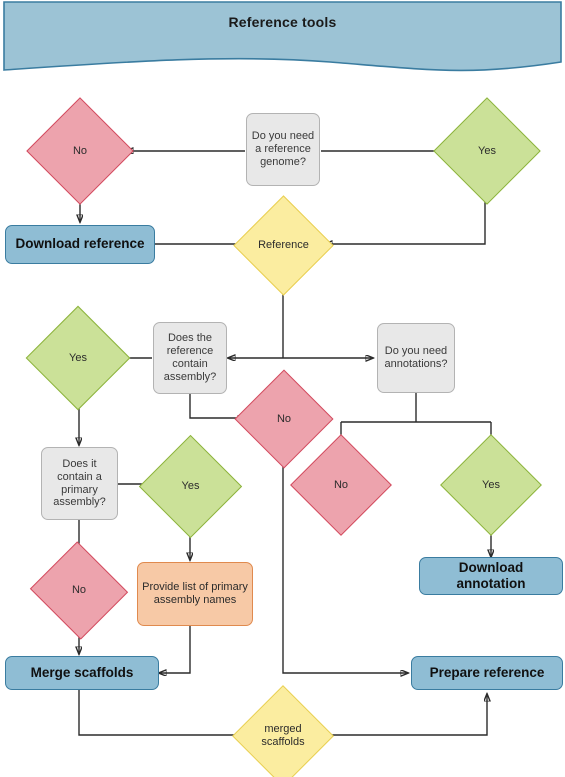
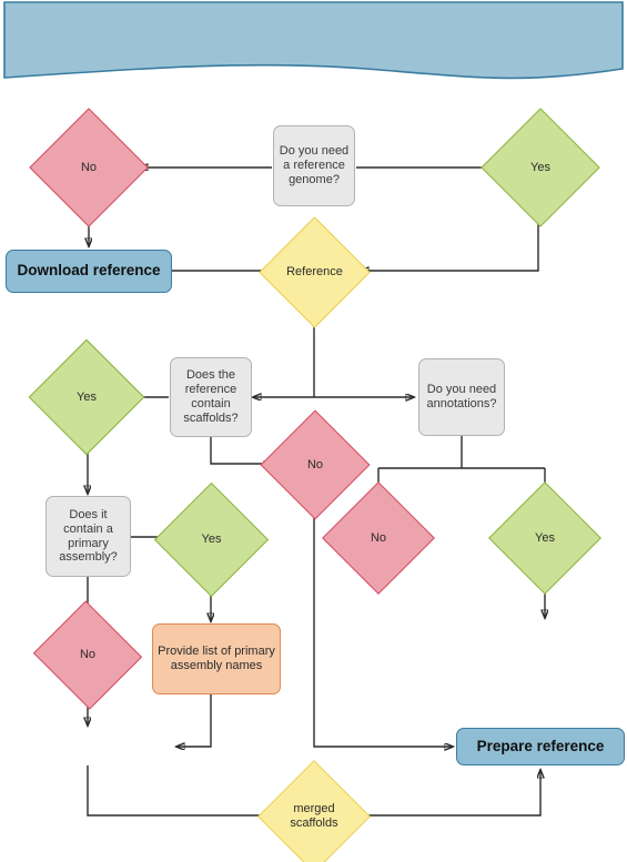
- Reference tools
  No
  Do you need a reference genome?
  Yes
  Download reference
  Reference
  Yes
- Does the reference contain assembly?
+ Does the reference contain scaffolds?
  Do you need annotations?
  No
  Does it contain a primary assembly?
  Yes
  No
  Yes
  No
  Provide list of primary assembly names
- Download annotation
- Merge scaffolds
  Prepare reference
  merged scaffolds
